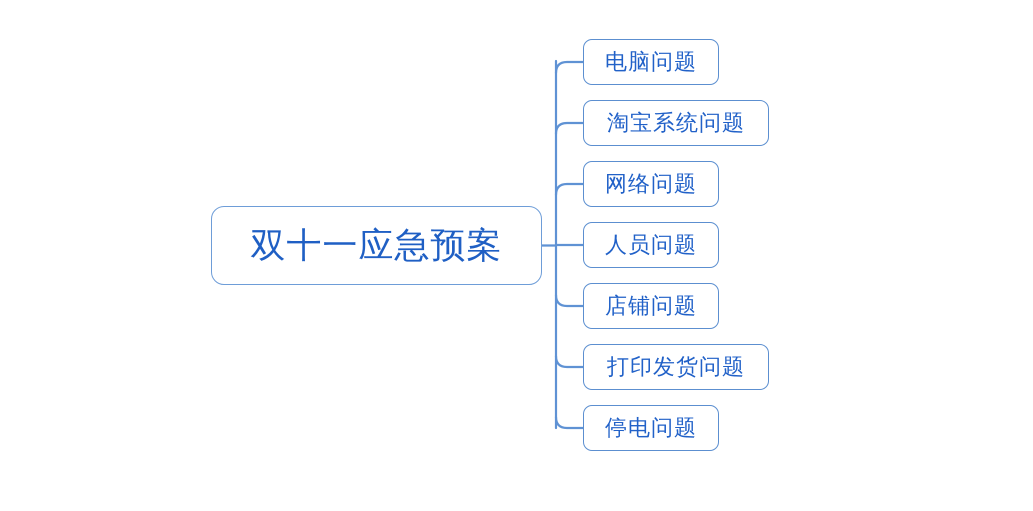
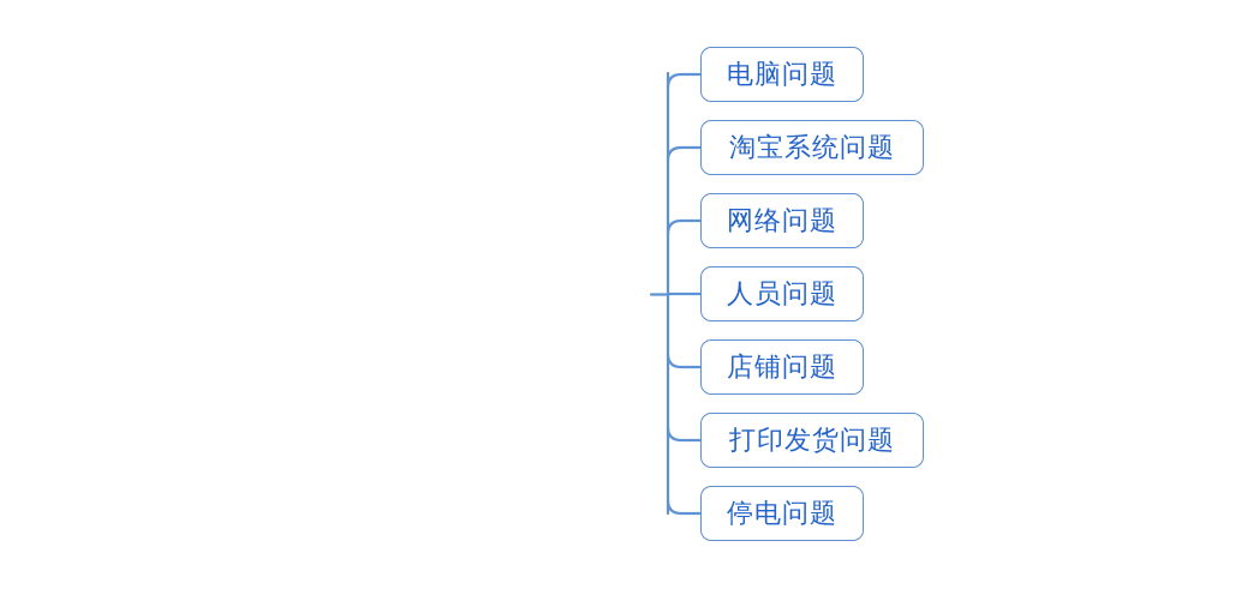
- 双十一应急预案
  电脑问题
  淘宝系统问题
  网络问题
  人员问题
  店铺问题
  打印发货问题
  停电问题
